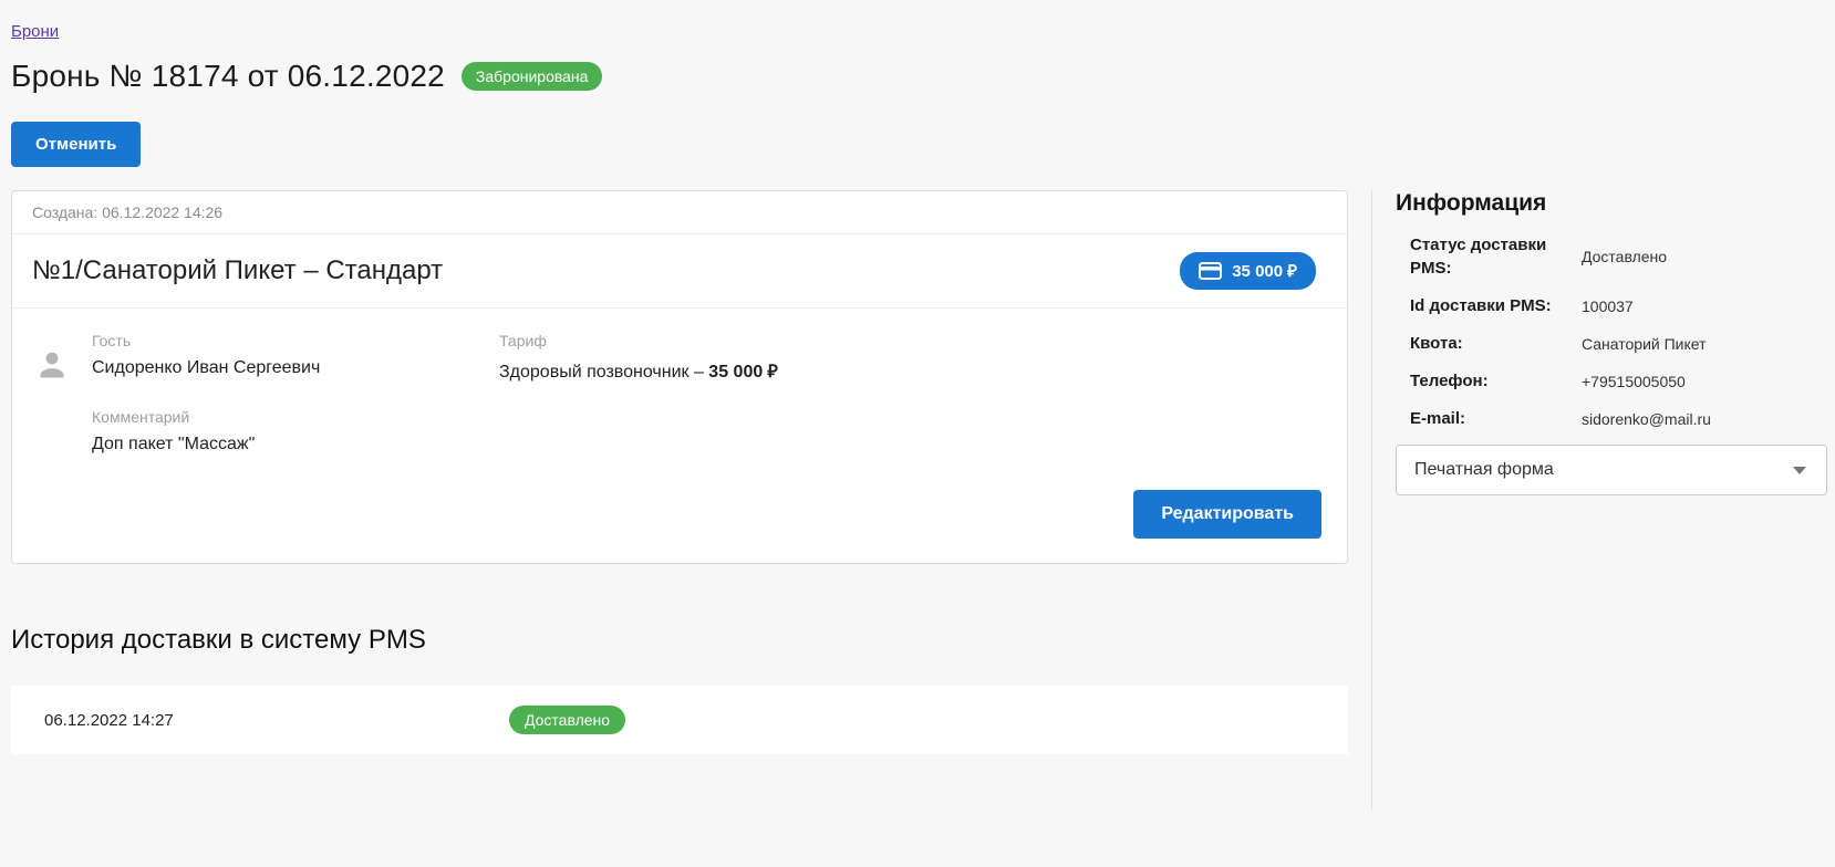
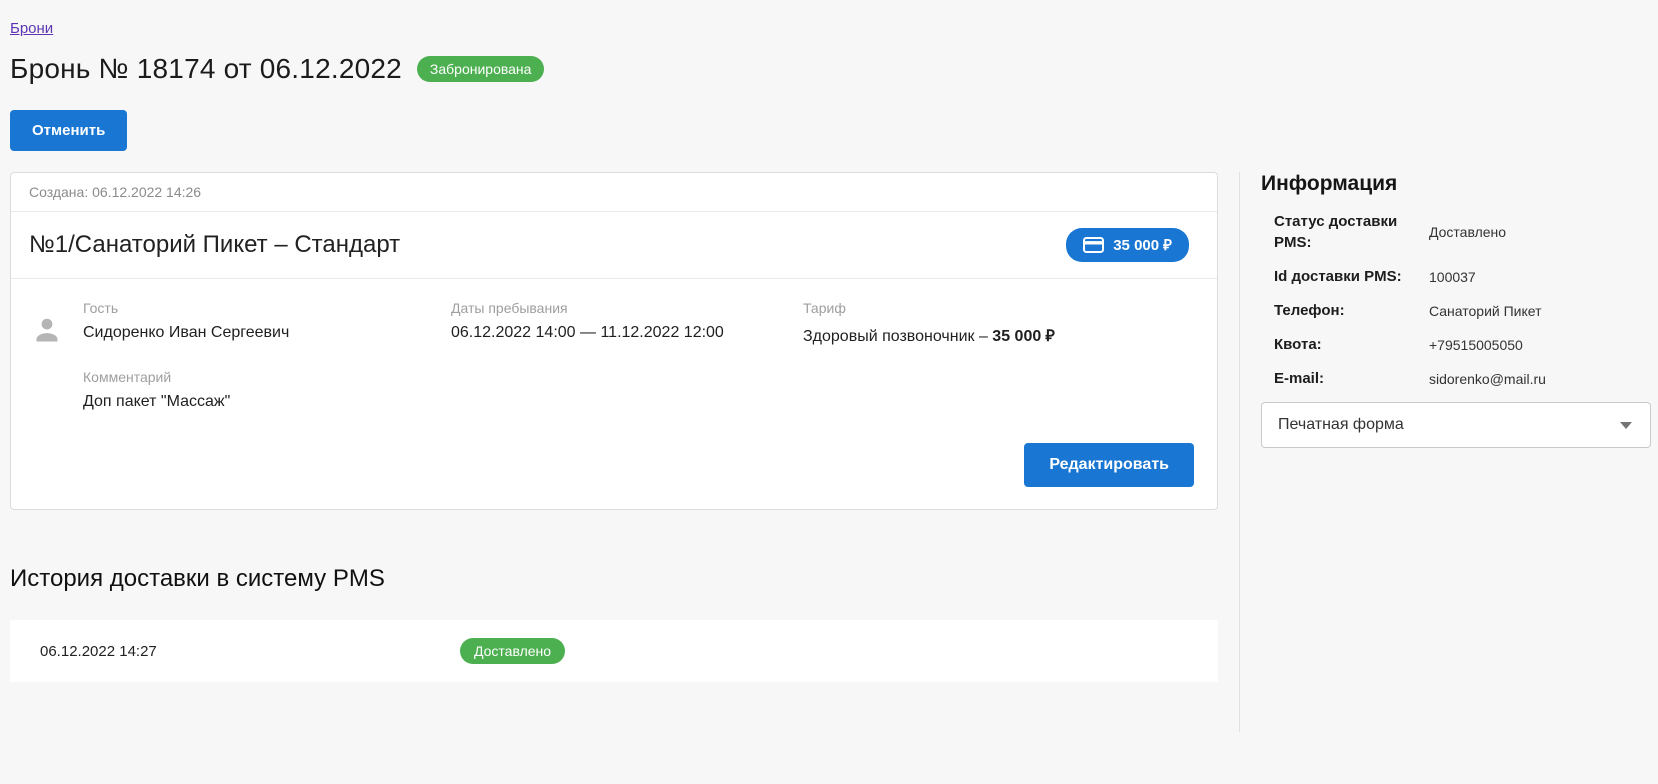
  Брони
  Бронь № 18174 от 06.12.2022
  Забронирована
  Отменить
  Создана: 06.12.2022 14:26
  №1/Санаторий Пикет – Стандарт
  35 000 ₽
  Гость
  Сидоренко Иван Сергеевич
  Комментарий
  Доп пакет "Массаж"
+ Даты пребывания
+ 06.12.2022 14:00 — 11.12.2022 12:00
  Тариф
  Здоровый позвоночник – 35 000 ₽
  Редактировать
  История доставки в систему PMS
  06.12.2022 14:27
  Доставлено
  Информация
  Статус доставки PMS:
  Доставлено
  Id доставки PMS:
  100037
- Квота:
+ Телефон:
  Санаторий Пикет
- Телефон:
+ Квота:
  +79515005050
  E-mail:
  sidorenko@mail.ru
  Печатная форма
